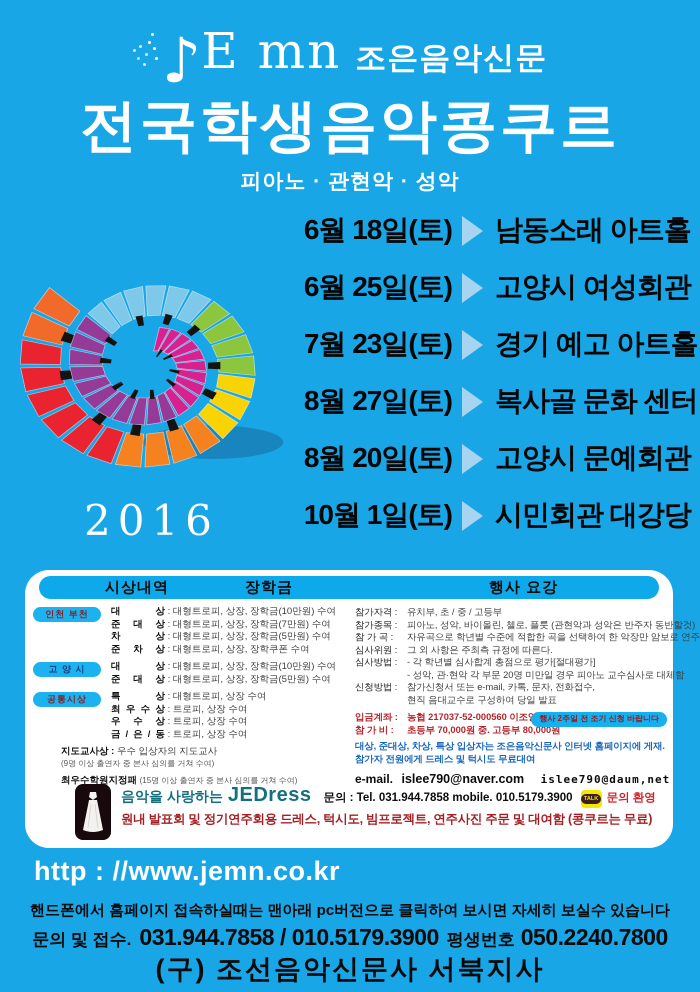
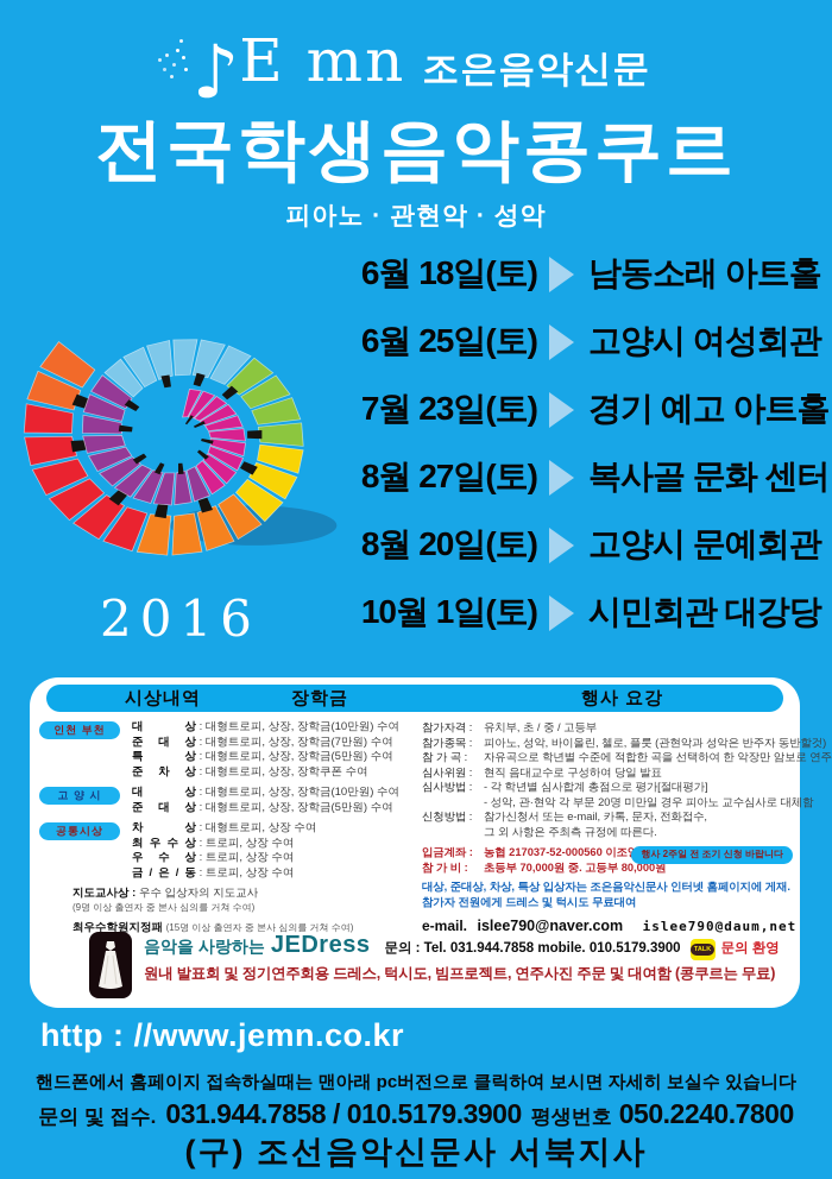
  ♪E mn 조은음악신문
  전국학생음악콩쿠르
  피아노 · 관현악 · 성악
  6월 18일(토)
  남동소래 아트홀
  6월 25일(토)
  고양시 여성회관
  7월 23일(토)
  경기 예고 아트홀
  8월 27일(토)
  복사골 문화 센터
  8월 20일(토)
  고양시 문예회관
  10월 1일(토)
  시민회관 대강당
  2016
  시상내역
  장학금
  행사 요강
  인천 부천
  대 상 : 대형트로피, 상장, 장학금(10만원) 수여
  준 대 상 : 대형트로피, 상장, 장학금(7만원) 수여
- 차 상 : 대형트로피, 상장, 장학금(5만원) 수여
+ 특 상 : 대형트로피, 상장, 장학금(5만원) 수여
  준 차 상 : 대형트로피, 상장, 장학쿠폰 수여
  고 양 시
  대 상 : 대형트로피, 상장, 장학금(10만원) 수여
  준 대 상 : 대형트로피, 상장, 장학금(5만원) 수여
  공통시상
- 특 상 : 대형트로피, 상장 수여
+ 차 상 : 대형트로피, 상장 수여
  최 우 수 상 : 트로피, 상장 수여
  우 수 상 : 트로피, 상장 수여
  금 / 은 / 동 : 트로피, 상장 수여
  지도교사상 : 우수 입상자의 지도교사
  (9명 이상 출연자 중 본사 심의를 거쳐 수여)
  최우수학원지정패 (15명 이상 출연자 중 본사 심의를 거쳐 수여)
  참가자격 :
  유치부, 초 / 중 / 고등부
  참가종목 :
  피아노, 성악, 바이올린, 첼로, 플룻 (관현악과 성악은 반주자 동반할것)
  참 가 곡 :
  자유곡으로 학년별 수준에 적합한 곡을 선택하여 한 악장만 암보로 연주
  심사위원 :
- 그 외 사항은 주최측 규정에 따른다.
+ 현직 음대교수로 구성하여 당일 발표
  심사방법 :
  - 각 학년별 심사합계 총점으로 평가[절대평가]
  - 성악, 관·현악 각 부문 20명 미만일 경우 피아노 교수심사로 대체함
  신청방법 :
  참가신청서 또는 e-mail, 카톡, 문자, 전화접수,
- 현직 음대교수로 구성하여 당일 발표
+ 그 외 사항은 주최측 규정에 따른다.
  입금계좌 :
  농협 217037-52-000560 이조
  참 가 비 :
  초등부 70,000원 중. 고등부 80,000원
  행사 2주일 전 조기 신청 바랍니다
  대상, 준대상, 차상, 특상 입상자는 조은음악신문사 인터넷 홈페이지에 게재.
  참가자 전원에게 드레스 및 턱시도 무료대여
  e-mail. islee790@naver.com islee790@daum,net
  음악을 사랑하는
  JEDress
  문의 : Tel. 031.944.7858 mobile. 010.5179.3900
  문의 환영
  원내 발표회 및 정기연주회용 드레스, 턱시도, 빔프로젝트, 연주사진 주문 및 대여함 (콩쿠르는 무료)
  http : //www.jemn.co.kr
  핸드폰에서 홈페이지 접속하실때는 맨아래 pc버전으로 클릭하여 보시면 자세히 보실수 있습니다
  문의 및 접수.
  031.944.7858 / 010.5179.3900
  평생번호
  050.2240.7800
  (구) 조선음악신문사 서북지사
